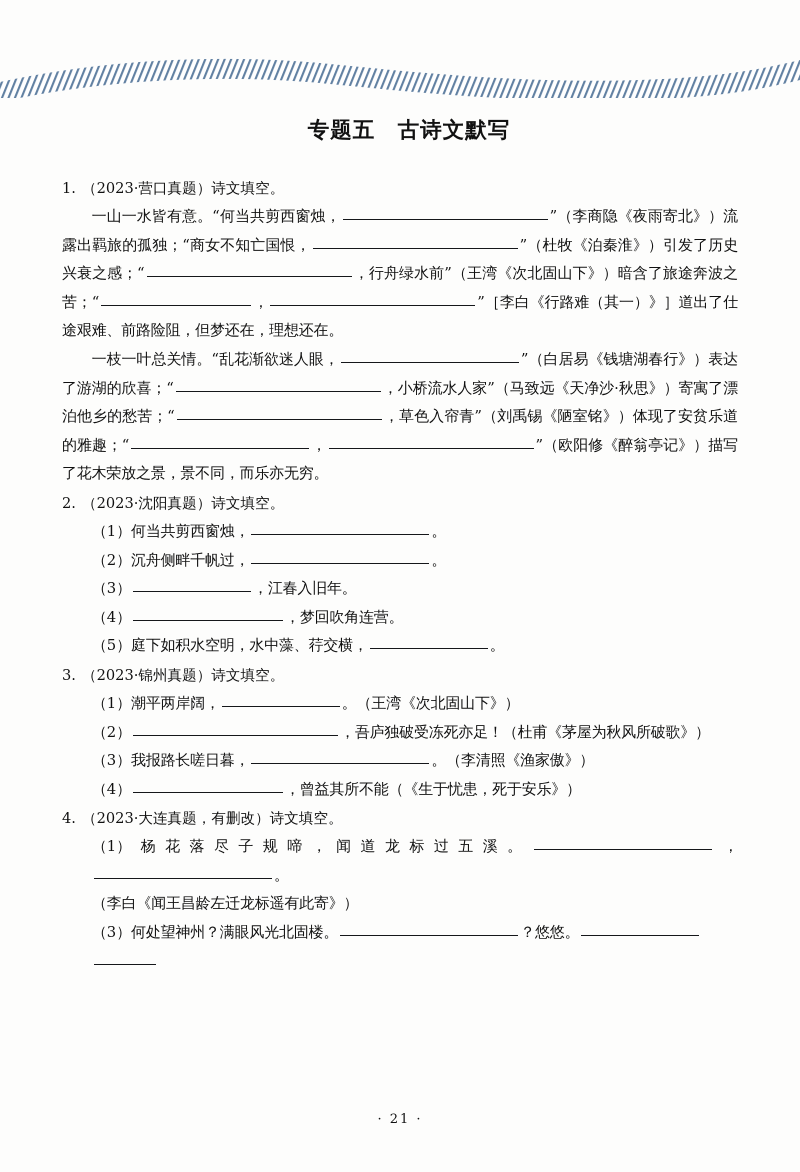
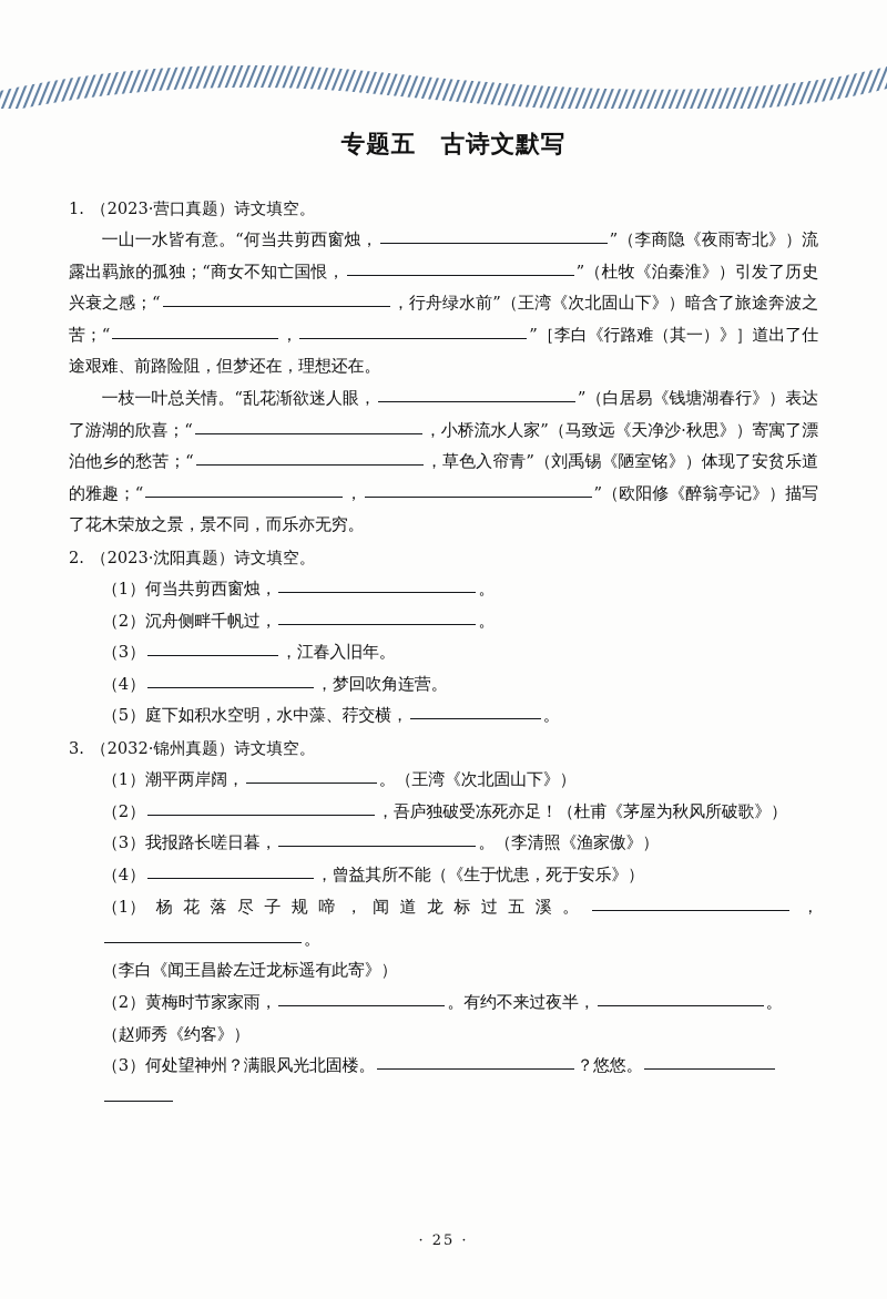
  专题五 古诗文默写
  1. （2023·营口真题）诗文填空。
  一山一水皆有意。“何当共剪西窗烛， ”（李商隐《夜雨寄北》）流露出羁旅的孤独；“商女不知亡国恨， ”（杜牧《泊秦淮》）引发了历史兴衰之感；“ ，行舟绿水前”（王湾《次北固山下》）暗含了旅途奔波之苦；“ ， ”［李白《行路难（其一）》］道出了仕途艰难、前路险阻，但梦还在，理想还在。
  一枝一叶总关情。“乱花渐欲迷人眼， ”（白居易《钱塘湖春行》）表达了游湖的欣喜；“ ，小桥流水人家”（马致远《天净沙·秋思》）寄寓了漂泊他乡的愁苦；“ ，草色入帘青”（刘禹锡《陋室铭》）体现了安贫乐道的雅趣；“ ， ”（欧阳修《醉翁亭记》）描写了花木荣放之景，景不同，而乐亦无穷。
  2. （2023·沈阳真题）诗文填空。
  （1）何当共剪西窗烛， 。
  （2）沉舟侧畔千帆过， 。
  （3） ，江春入旧年。
  （4） ，梦回吹角连营。
  （5）庭下如积水空明，水中藻、荇交横， 。
- 3. （2023·锦州真题）诗文填空。
+ 3. （2032·锦州真题）诗文填空。
  （1）潮平两岸阔， 。（王湾《次北固山下》）
  （2） ，吾庐独破受冻死亦足！（杜甫《茅屋为秋风所破歌》）
  （3）我报路长嗟日暮， 。（李清照《渔家傲》）
  （4） ，曾益其所不能（《生于忧患，死于安乐》）
- 4. （2023·大连真题，有删改）诗文填空。
  （1）杨花落尽子规啼，闻道龙标过五溪。 ，。
  （李白《闻王昌龄左迁龙标遥有此寄》）
+ （2）黄梅时节家家雨， 。有约不来过夜半， 。
+ （赵师秀《约客》）
  （3）何处望神州？满眼风光北固楼。 ？悠悠。
- · 21 ·
+ · 25 ·
